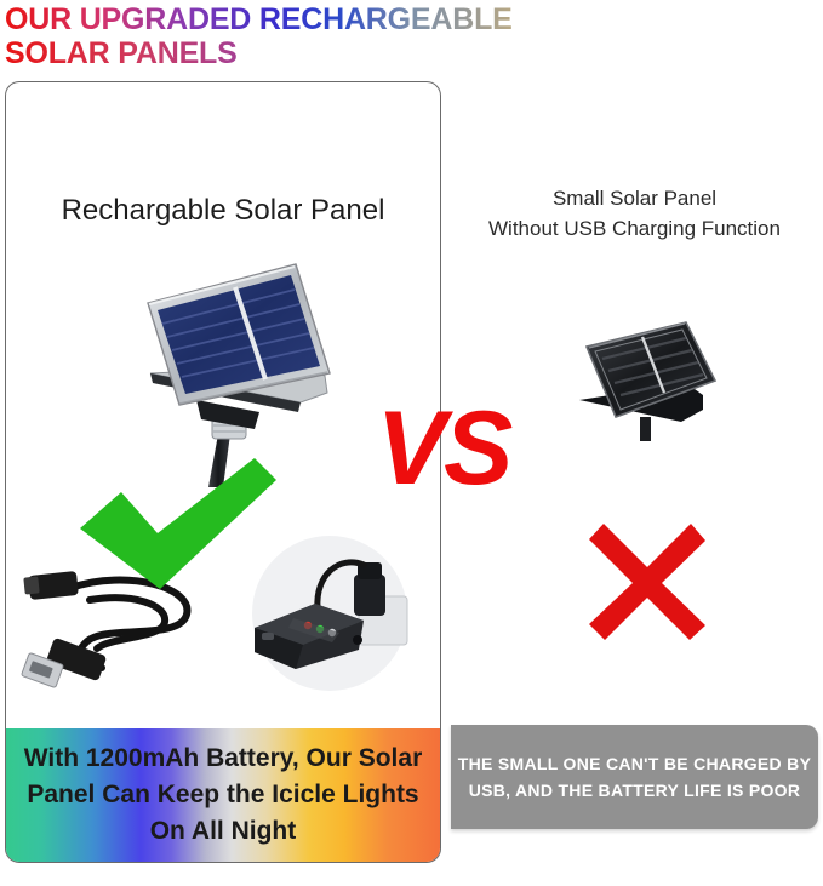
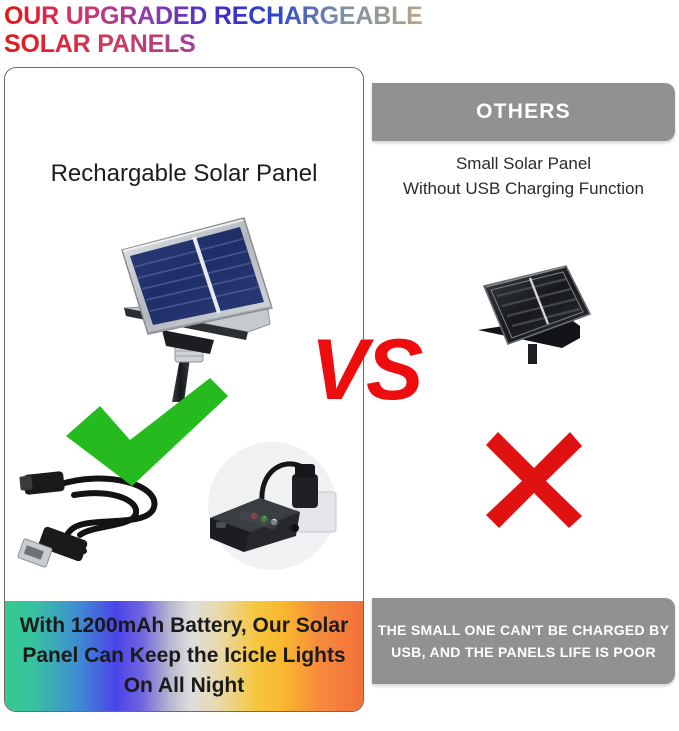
  OUR UPGRADED RECHARGEABLE
  SOLAR PANELS
+ OTHERS
  Small Solar Panel
  Without USB Charging Function
- THE SMALL ONE CAN'T BE CHARGED BY USB, AND THE BATTERY LIFE IS POOR
+ THE SMALL ONE CAN'T BE CHARGED BY USB, AND THE PANELS LIFE IS POOR
  Rechargable Solar Panel
  With 1200mAh Battery, Our Solar Panel Can Keep the Icicle Lights On All Night
  VS
